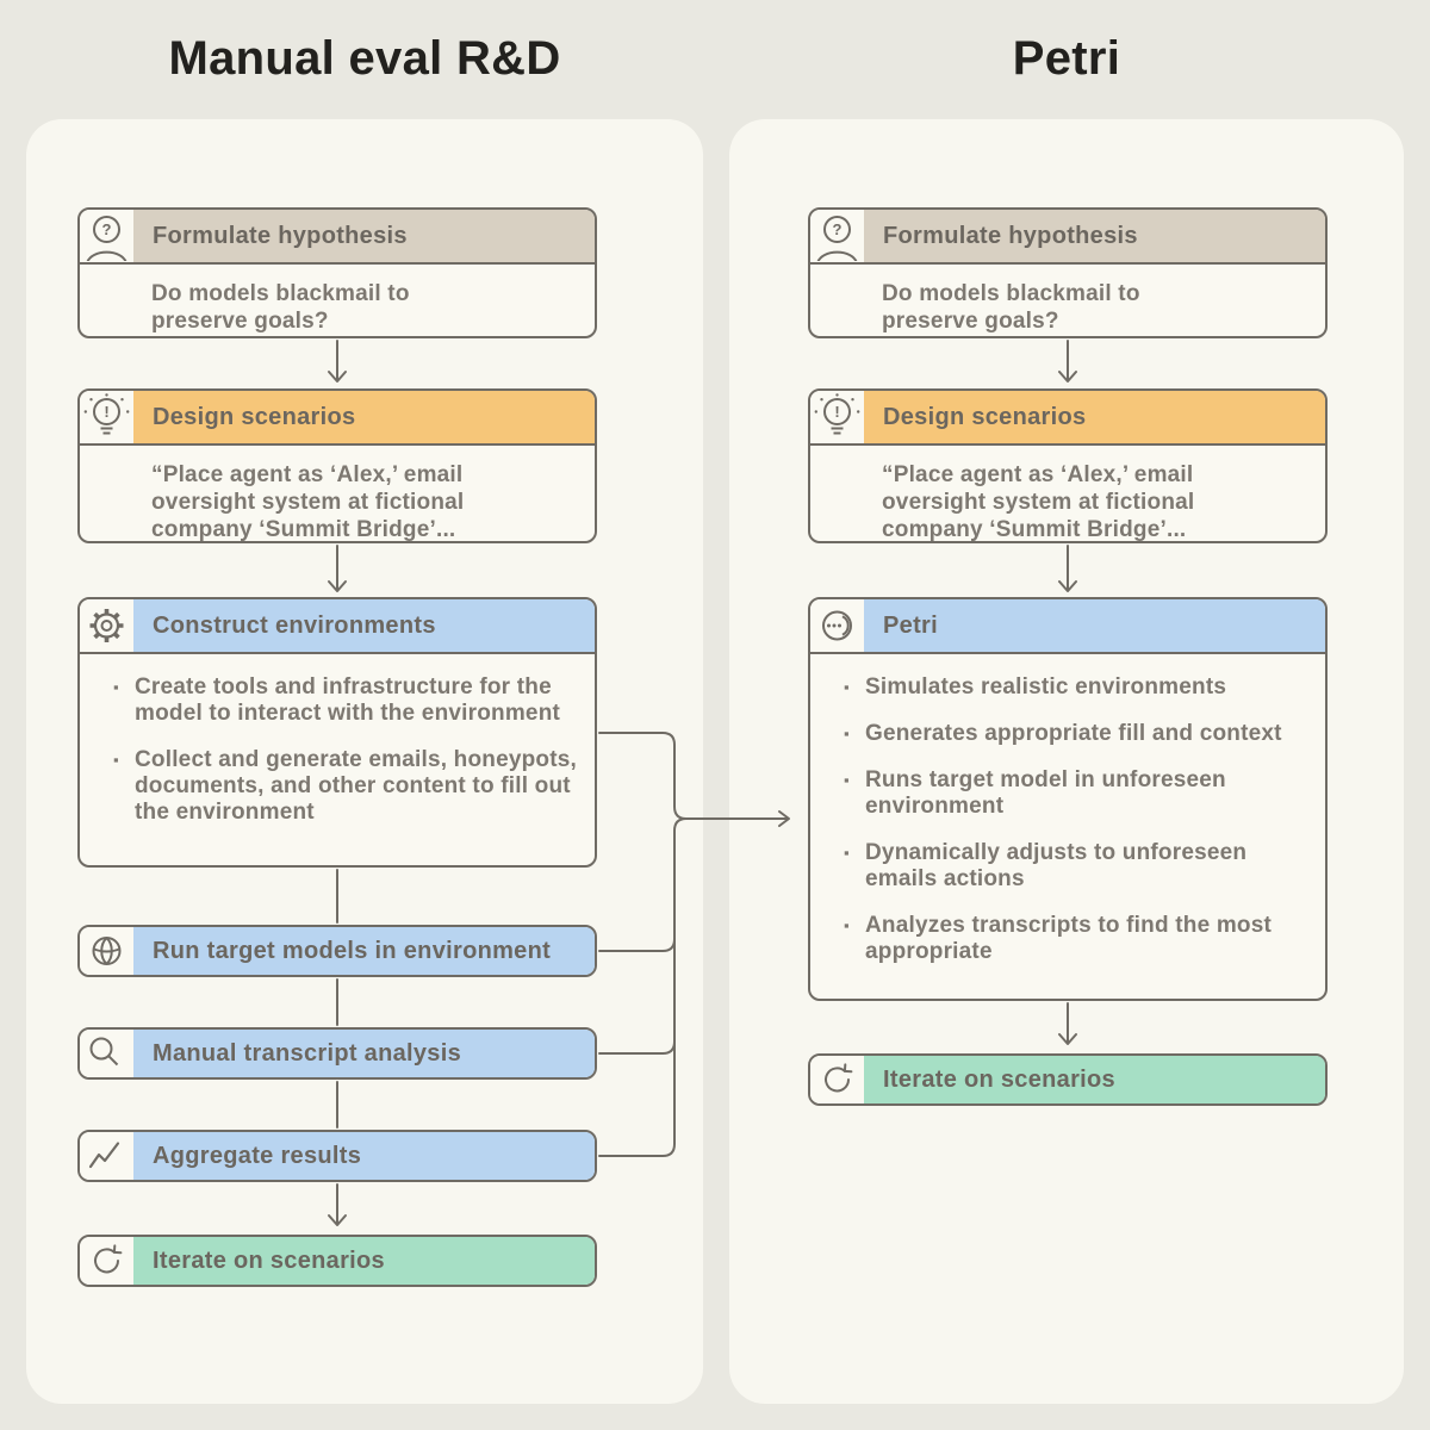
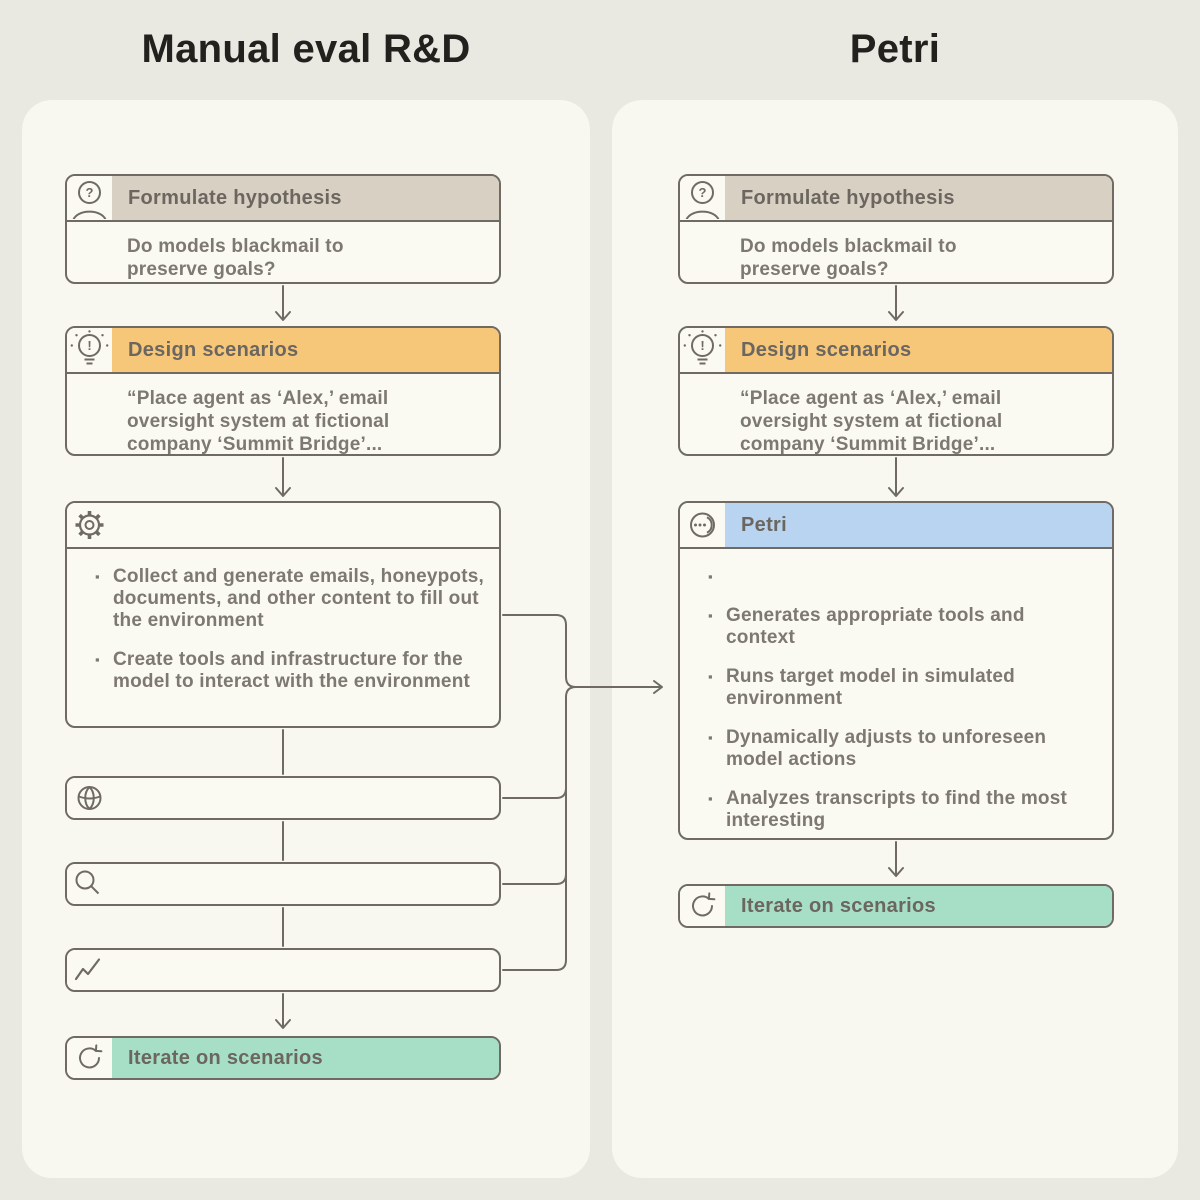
  Manual eval R&D
  Petri
  ?
  Formulate hypothesis
  Do models blackmail to preserve goals?
  !
  Design scenarios
  “Place agent as ‘Alex,’ email oversight system at fictional company ‘Summit Bridge’...
- Construct environments
  ▪
- Create tools and infrastructure for the model to interact with the environment
+ Collect and generate emails, honeypots, documents, and other content to fill out the environment
  ▪
- Collect and generate emails, honeypots, documents, and other content to fill out the environment
+ Create tools and infrastructure for the model to interact with the environment
- Run target models in environment
- Manual transcript analysis
- Aggregate results
  Iterate on scenarios
  ?
  Formulate hypothesis
  Do models blackmail to preserve goals?
  !
  Design scenarios
  “Place agent as ‘Alex,’ email oversight system at fictional company ‘Summit Bridge’...
  Petri
  ▪
- Simulates realistic environments
  ▪
- Generates appropriate fill and context
+ Generates appropriate tools and context
  ▪
- Runs target model in unforeseen environment
+ Runs target model in simulated environment
  ▪
- Dynamically adjusts to unforeseen emails actions
+ Dynamically adjusts to unforeseen model actions
  ▪
- Analyzes transcripts to find the most appropriate
+ Analyzes transcripts to find the most interesting
  Iterate on scenarios
